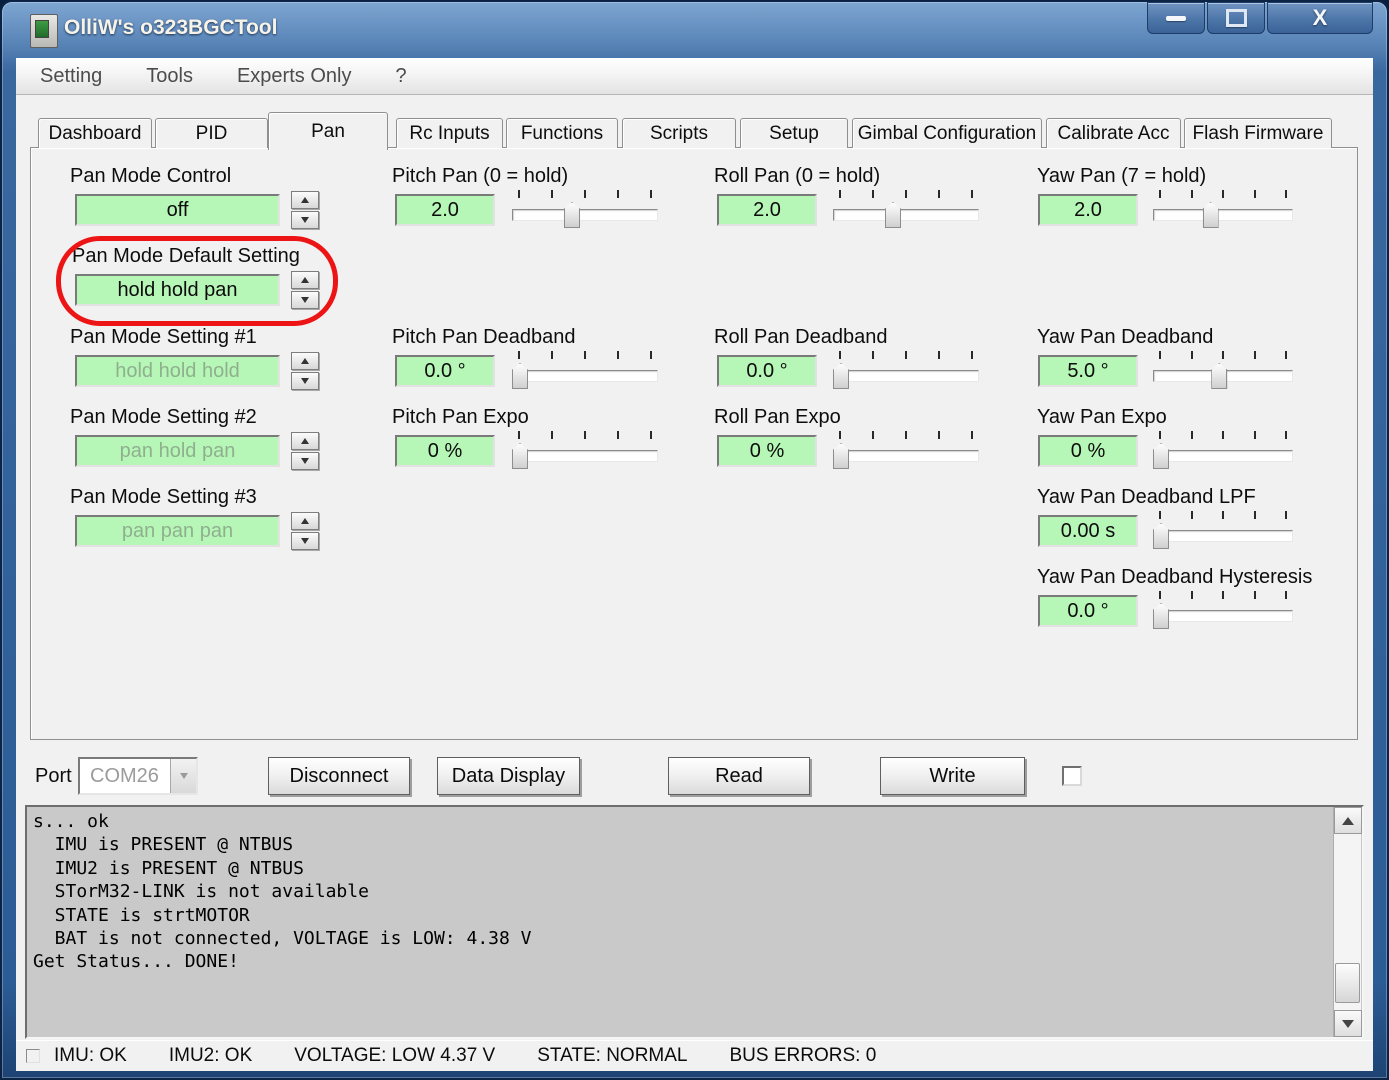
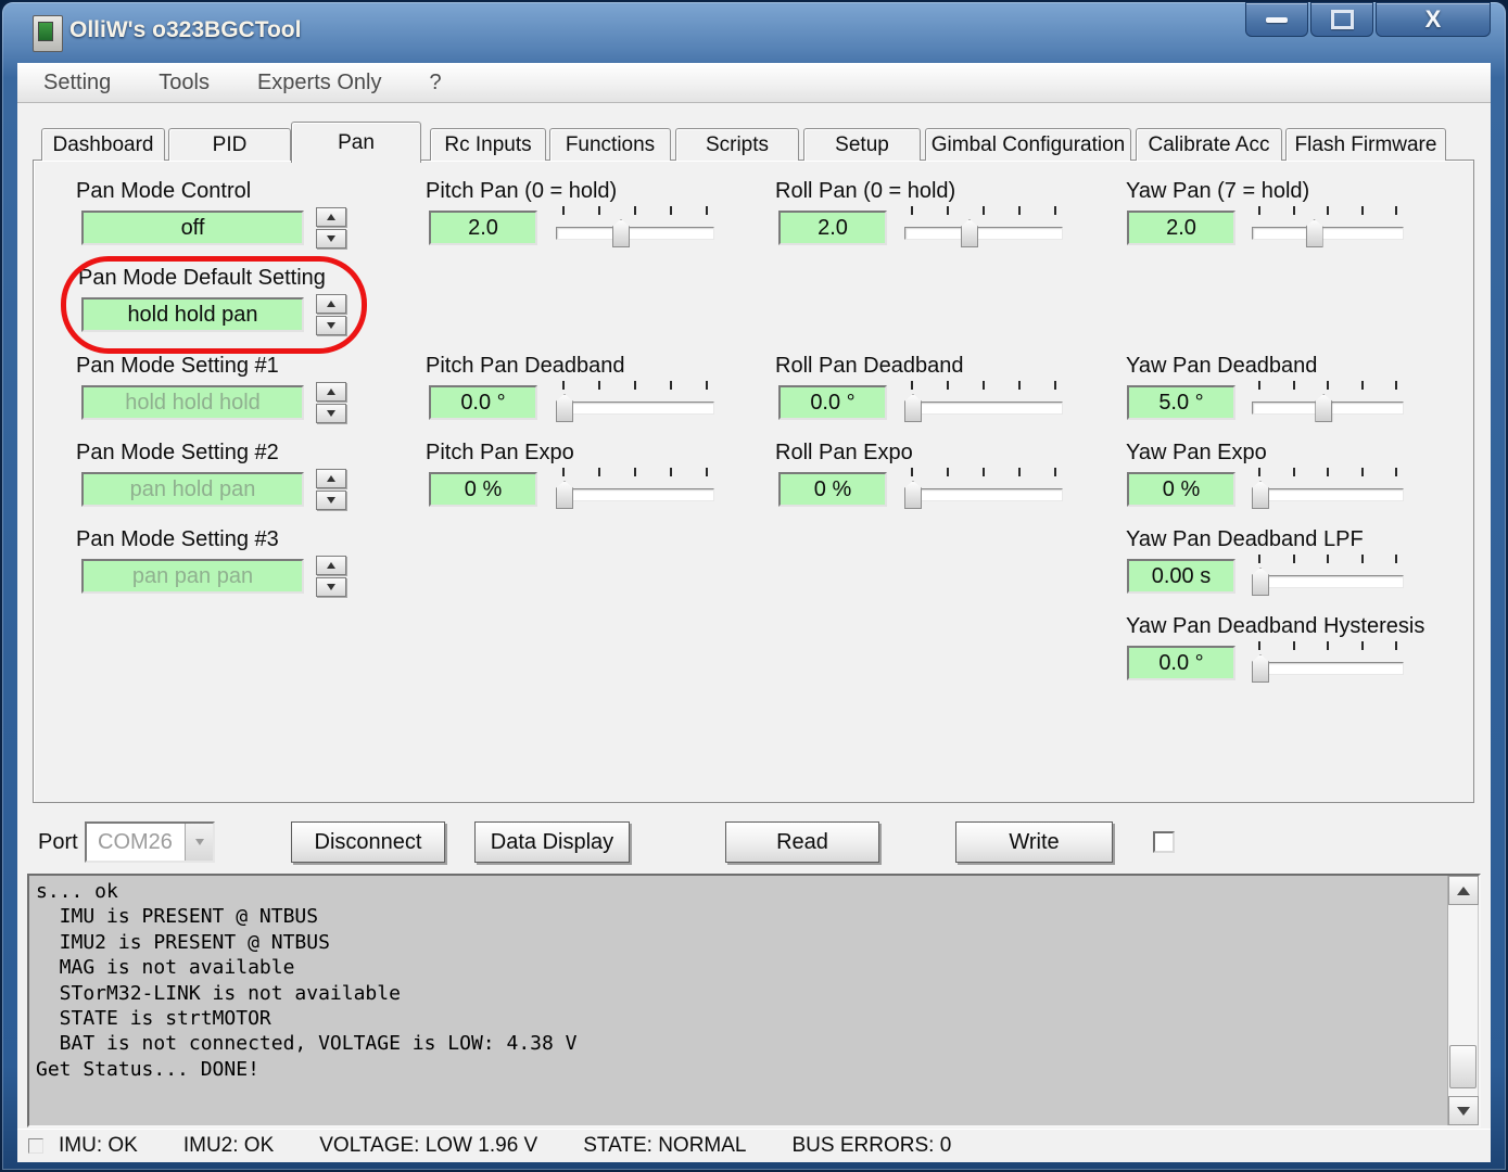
  OlliW's o323BGCTool
  X
  Setting
  Tools
  Experts Only
  ?
  Dashboard
  PID
  Pan
  Rc Inputs
  Functions
  Scripts
  Setup
  Gimbal Configuration
  Calibrate Acc
  Flash Firmware
  Pan Mode Control
  off
  Pan Mode Default Setting
  hold hold pan
  Pan Mode Setting #1
  hold hold hold
  Pan Mode Setting #2
  pan hold pan
  Pan Mode Setting #3
  pan pan pan
  Pitch Pan (0 = hold)
  2.0
  Pitch Pan Deadband
  0.0 °
  Pitch Pan Expo
  0 %
  Roll Pan (0 = hold)
  2.0
  Roll Pan Deadband
  0.0 °
  Roll Pan Expo
  0 %
  Yaw Pan (7 = hold)
  2.0
  Yaw Pan Deadband
  5.0 °
  Yaw Pan Expo
  0 %
  Yaw Pan Deadband LPF
  0.00 s
  Yaw Pan Deadband Hysteresis
  0.0 °
  Port
  COM26
  Disconnect
  Data Display
  Read
  Write
  s... ok
  IMU is PRESENT @ NTBUS
  IMU2 is PRESENT @ NTBUS
+ MAG is not available
  STorM32-LINK is not available
  STATE is strtMOTOR
  BAT is not connected, VOLTAGE is LOW: 4.38 V
  Get Status... DONE!
  IMU: OK
  IMU2: OK
- VOLTAGE: LOW 4.37 V
+ VOLTAGE: LOW 1.96 V
  STATE: NORMAL
  BUS ERRORS: 0
